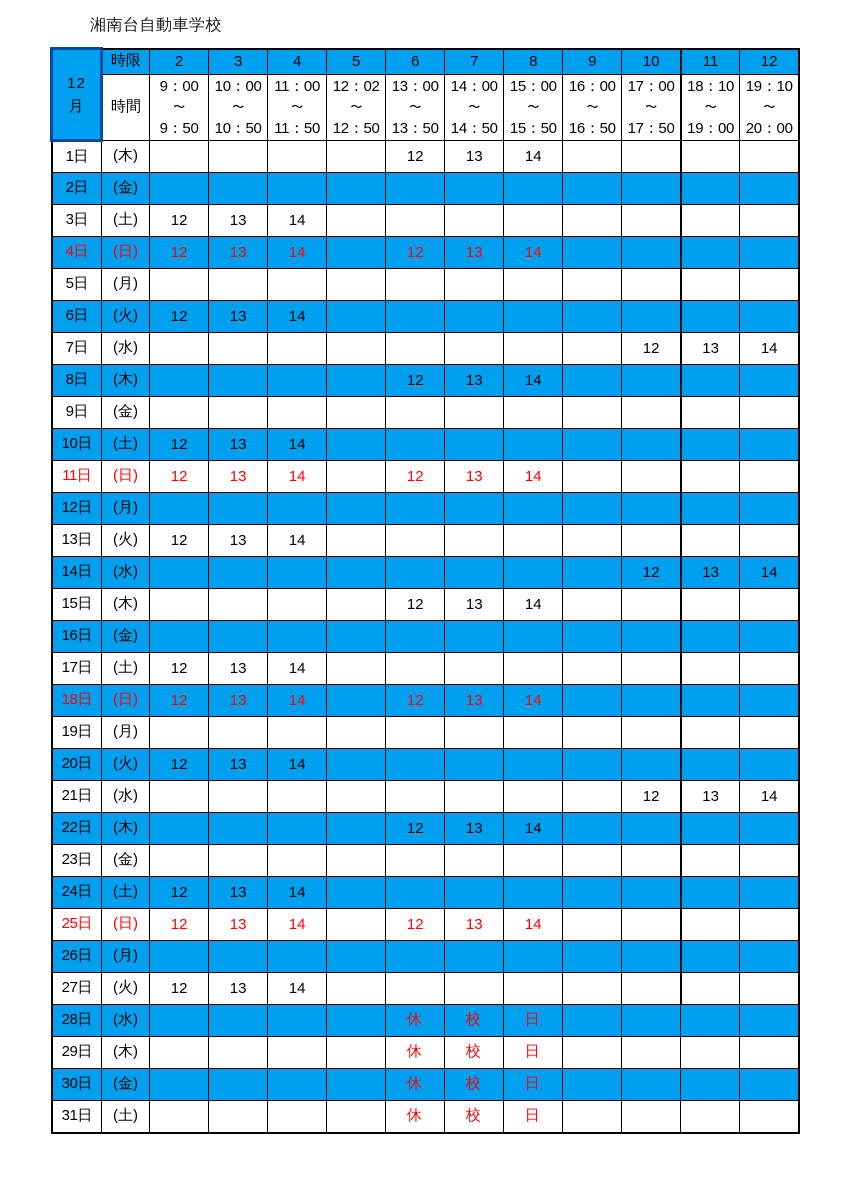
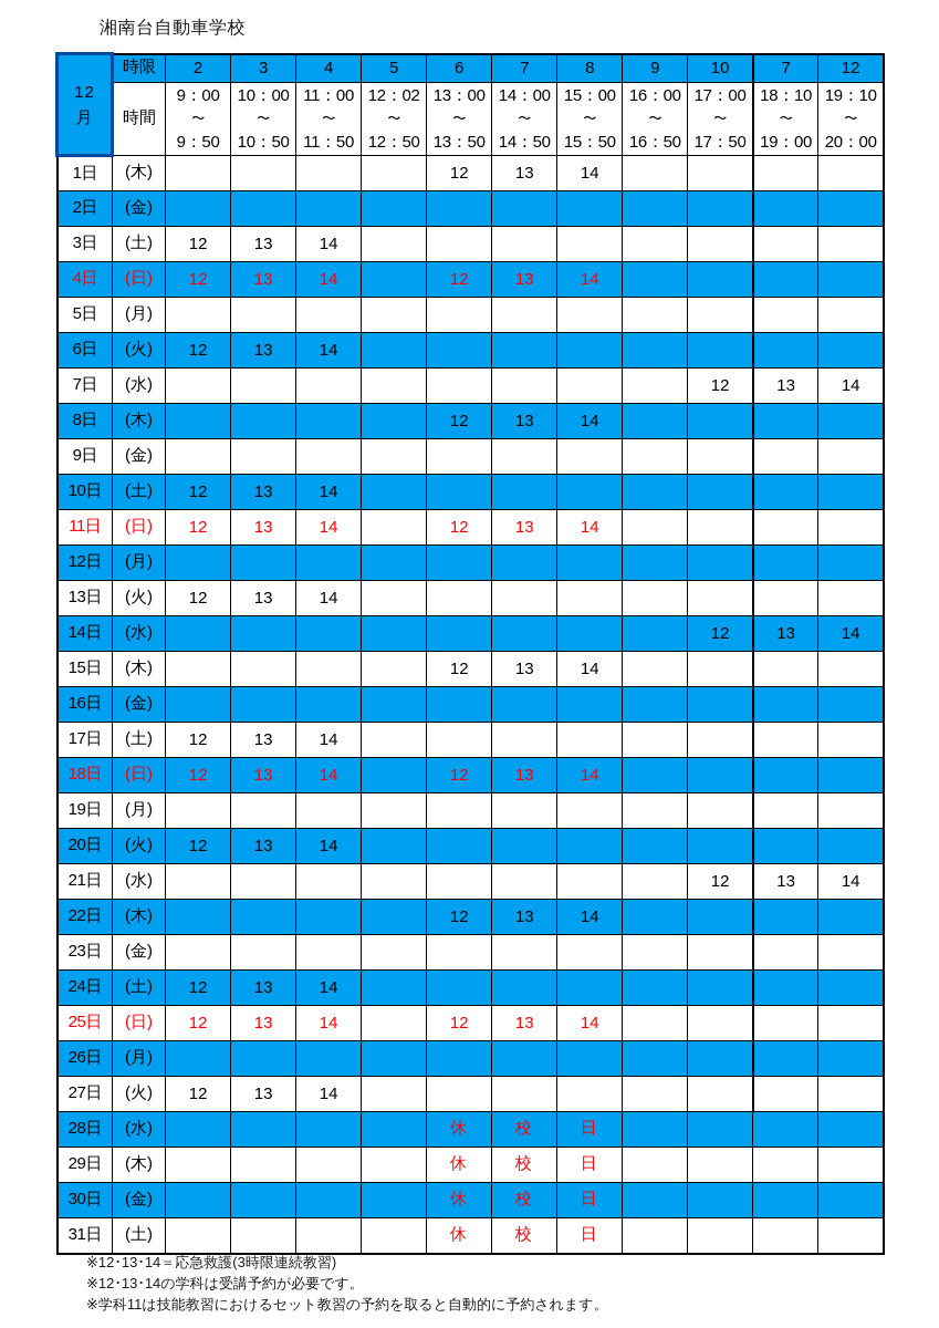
  湘南台自動車学校
- 12 月	時限	2	3	4	5	6	7	8	9	10	11	12
+ 12 月	時限	2	3	4	5	6	7	8	9	10	7	12
  時間	9：00 〜 9：50	10：00 〜 10：50	11：00 〜 11：50	12：02 〜 12：50	13：00 〜 13：50	14：00 〜 14：50	15：00 〜 15：50	16：00 〜 16：50	17：00 〜 17：50	18：10 〜 19：00	19：10 〜 20：00
  1日	(木)					12	13	14
  2日	(金)
  3日	(土)	12	13	14
  4日	(日)	12	13	14		12	13	14
  5日	(月)
  6日	(火)	12	13	14
  7日	(水)									12	13	14
  8日	(木)					12	13	14
  9日	(金)
  10日	(土)	12	13	14
  11日	(日)	12	13	14		12	13	14
  12日	(月)
  13日	(火)	12	13	14
  14日	(水)									12	13	14
  15日	(木)					12	13	14
  16日	(金)
  17日	(土)	12	13	14
  18日	(日)	12	13	14		12	13	14
  19日	(月)
  20日	(火)	12	13	14
  21日	(水)									12	13	14
  22日	(木)					12	13	14
  23日	(金)
  24日	(土)	12	13	14
  25日	(日)	12	13	14		12	13	14
  26日	(月)
  27日	(火)	12	13	14
  28日	(水)					休	校	日
  29日	(木)					休	校	日
  30日	(金)					休	校	日
  31日	(土)					休	校	日
+ ※12･13･14＝応急救護(3時限連続教習)
+ ※12･13･14の学科は受講予約が必要です。
+ ※学科11は技能教習におけるセット教習の予約を取ると自動的に予約されます。
